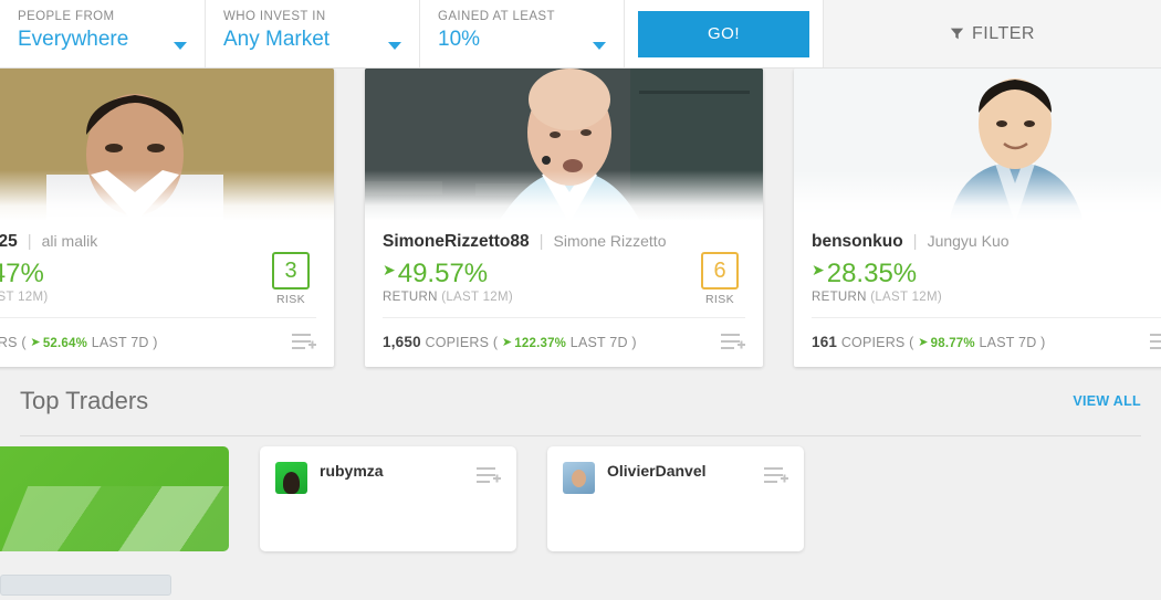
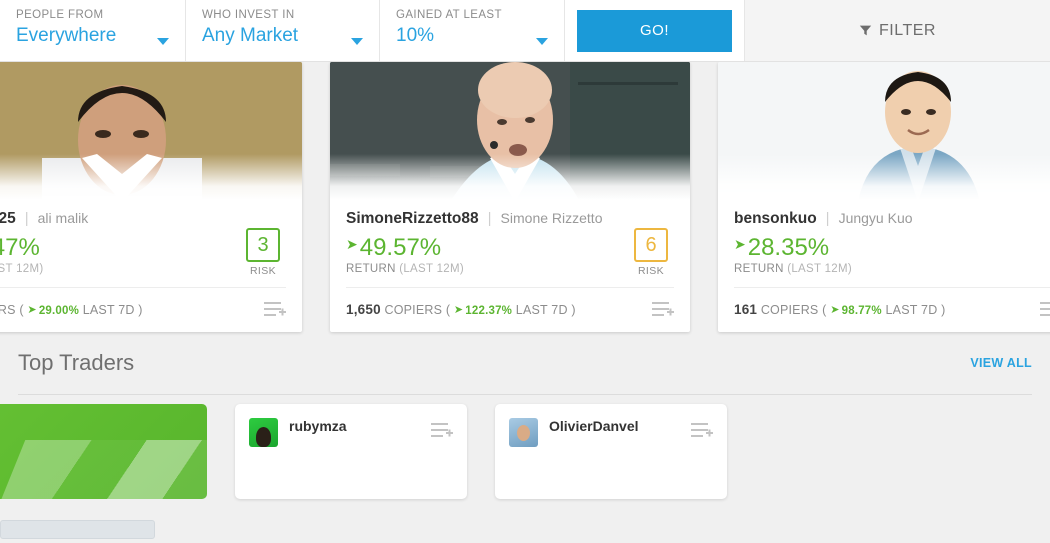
  PEOPLE FROM
  Everywhere
  WHO INVEST IN
  Any Market
  GAINED AT LEAST
  10%
  GO!
  FILTER
  |
  ali malik
  3
  RISK
- RS ( ➤ 52.64% LAST 7D )
+ RS ( ➤ 29.00% LAST 7D )
  SimoneRizzetto88
  |
  Simone Rizzetto
  ➤
  49.57%
  RETURN (LAST 12M)
  6
  RISK
  1,650 COPIERS ( ➤ 122.37% LAST 7D )
  bensonkuo
  |
  Jungyu Kuo
  ➤
  28.35%
  RETURN (LAST 12M)
  161 COPIERS ( ➤ 98.77% LAST 7D )
  Top Traders
  VIEW ALL
  rubymza
  OlivierDanvel
